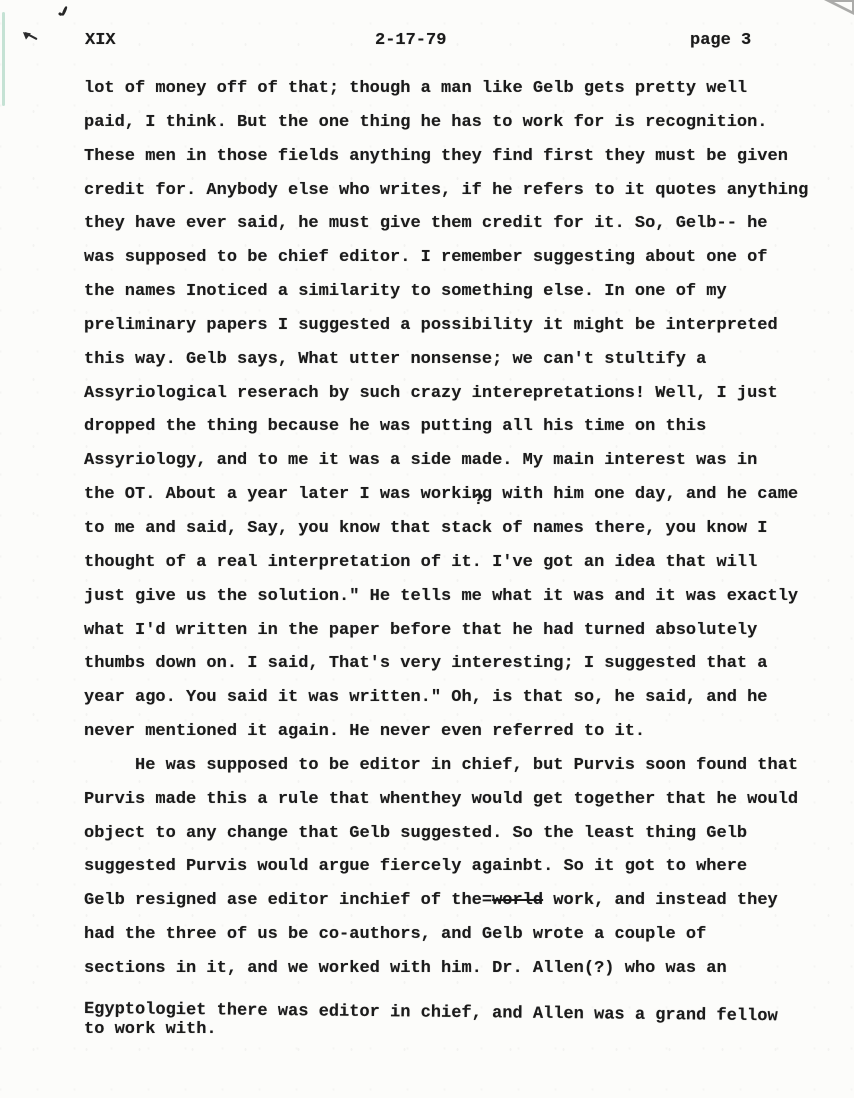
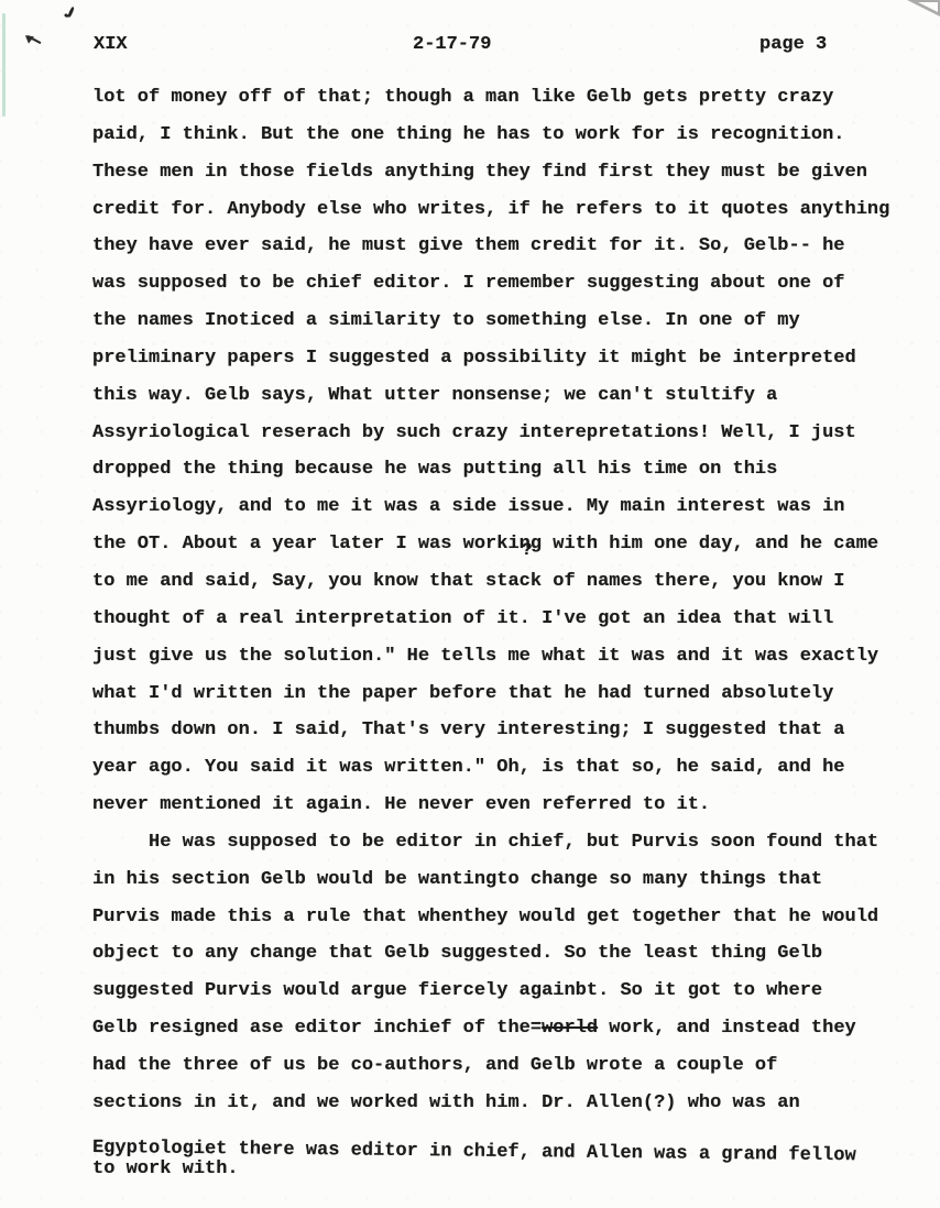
  XIX
  2-17-79
  page 3
  ?
- lot of money off of that; though a man like Gelb gets pretty well
+ lot of money off of that; though a man like Gelb gets pretty crazy
  paid, I think. But the one thing he has to work for is recognition.
  These men in those fields anything they find first they must be given
  credit for. Anybody else who writes, if he refers to it quotes anything
  they have ever said, he must give them credit for it. So, Gelb-- he
  was supposed to be chief editor. I remember suggesting about one of
  the names Inoticed a similarity to something else. In one of my
  preliminary papers I suggested a possibility it might be interpreted
  this way. Gelb says, What utter nonsense; we can't stultify a
  Assyriological reserach by such crazy interepretations! Well, I just
  dropped the thing because he was putting all his time on this
- Assyriology, and to me it was a side made. My main interest was in
+ Assyriology, and to me it was a side issue. My main interest was in
  the OT. About a year later I was working with him one day, and he came
  to me and said, Say, you know that stack of names there, you know I
  thought of a real interpretation of it. I've got an idea that will
  just give us the solution." He tells me what it was and it was exactly
  what I'd written in the paper before that he had turned absolutely
  thumbs down on. I said, That's very interesting; I suggested that a
  year ago. You said it was written." Oh, is that so, he said, and he
  never mentioned it again. He never even referred to it.
  He was supposed to be editor in chief, but Purvis soon found that
+ in his section Gelb would be wantingto change so many things that
  Purvis made this a rule that whenthey would get together that he would
  object to any change that Gelb suggested. So the least thing Gelb
  suggested Purvis would argue fiercely againbt. So it got to where
  Gelb resigned ase editor inchief of the=world work, and instead they
  had the three of us be co-authors, and Gelb wrote a couple of
  sections in it, and we worked with him. Dr. Allen(?) who was an
  Egyptologiet there was editor in chief, and Allen was a grand fellow
  to work with.
